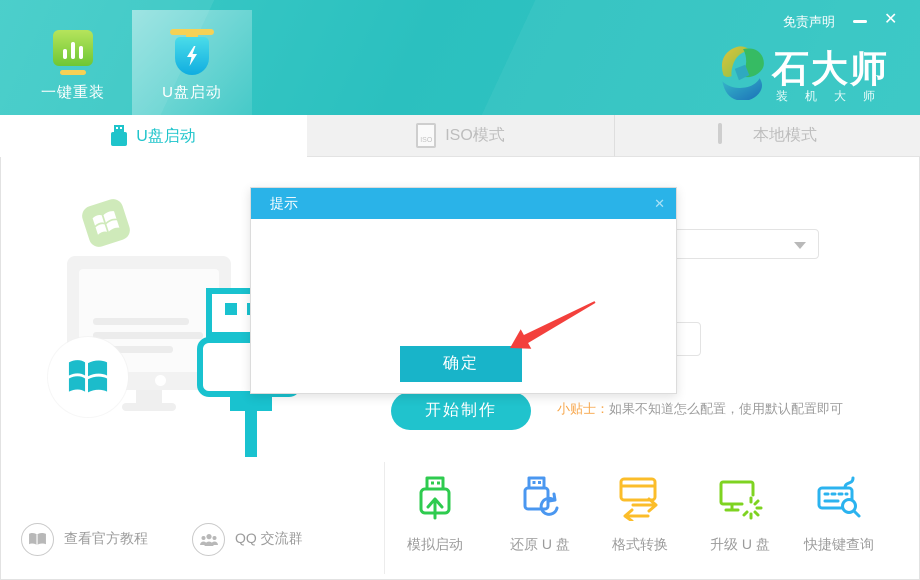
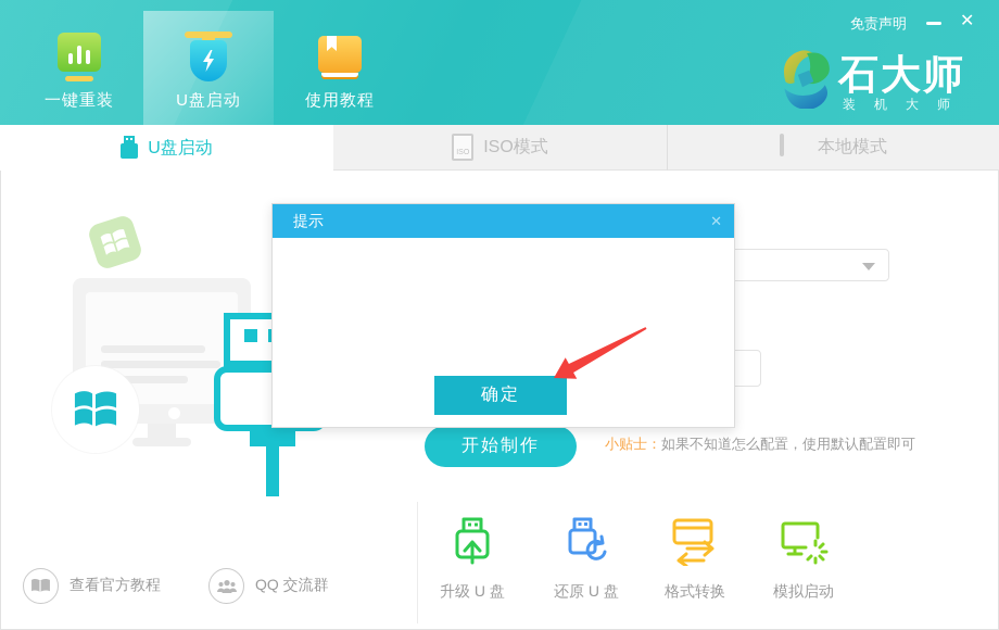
  一键重装
  U盘启动
+ 使用教程
  免责声明
  ✕
  石大师
  装机大师
  U盘启动
  ISO模式
  本地模式
  开始制作
  小贴士：如果不知道怎么配置，使用默认配置即可
  查看官方教程
  QQ 交流群
- 模拟启动
+ 升级 U 盘
  还原 U 盘
  格式转换
- 升级 U 盘
+ 模拟启动
- 快捷键查询
  提示
  ✕
  确定
